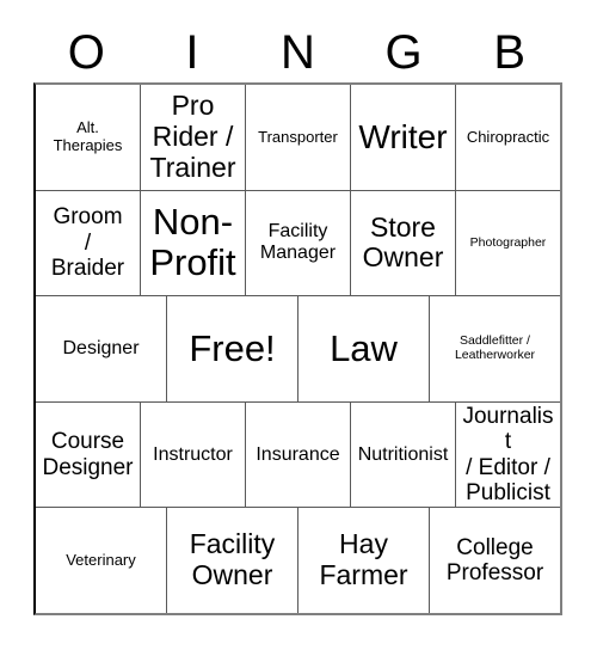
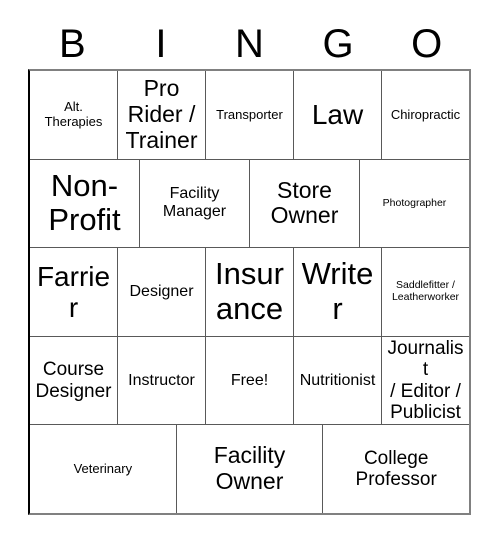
- O
+ B
  I
  N
  G
- B
+ O
  Alt.
  Therapies
  Pro
  Rider /
  Trainer
  Transporter
- Writer
+ Law
  Chiropractic
- Groom
- /
- Braider
  Non-
  Profit
  Facility
  Manager
  Store
  Owner
  Photographer
+ Farrier
  Designer
- Free!
+ Insurance
- Law
+ Writer
  Saddlefitter /
  Leatherworker
  Course
  Designer
  Instructor
- Insurance
+ Free!
  Nutritionist
  Journalist
  / Editor /
  Publicist
  Veterinary
  Facility
  Owner
- Hay
- Farmer
  College
  Professor
